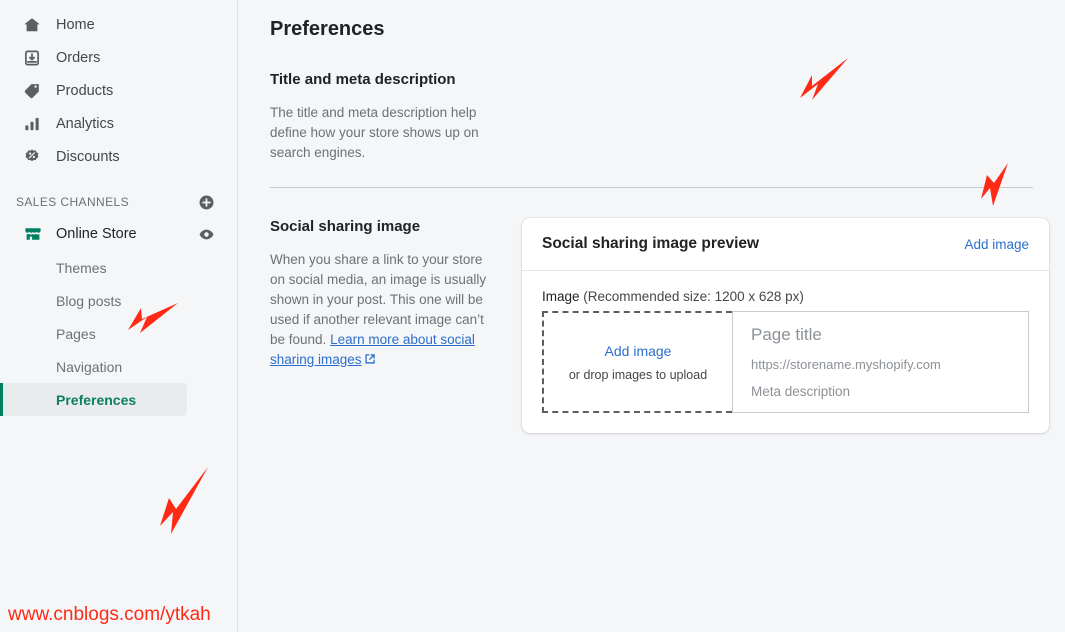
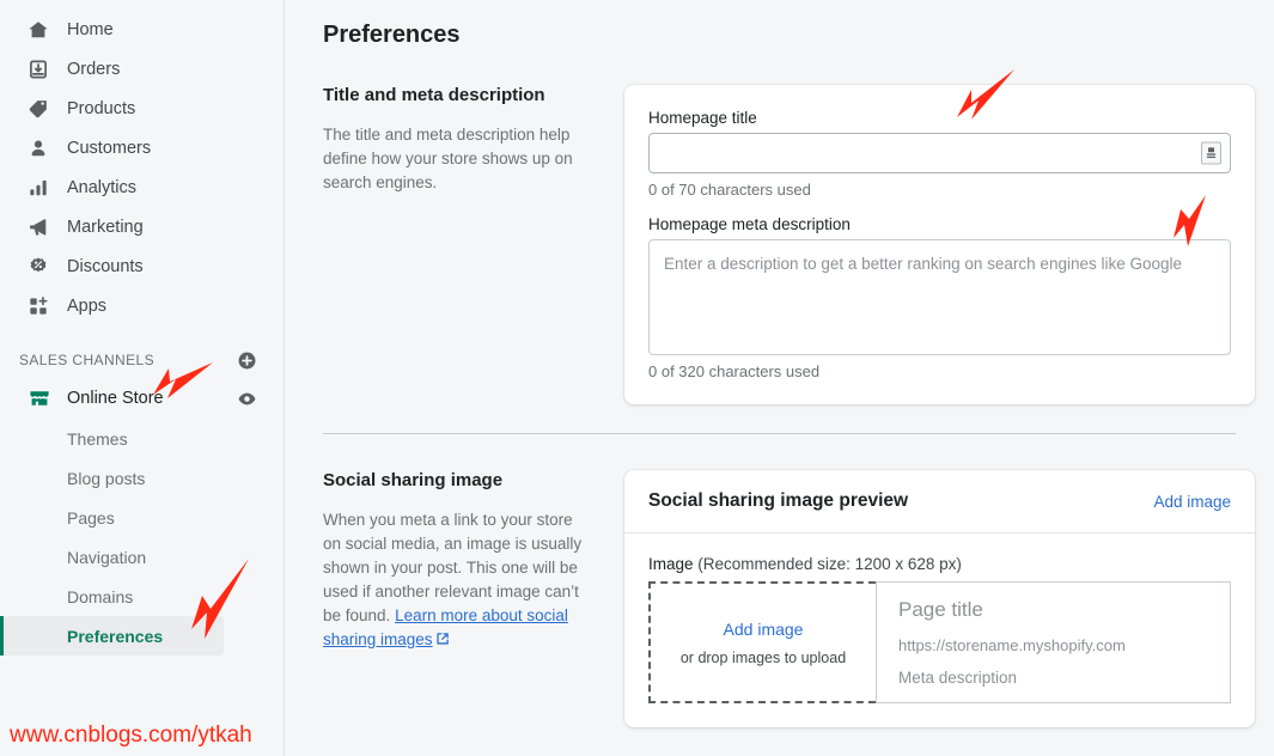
  Home
  Orders
  Products
+ Customers
  Analytics
+ Marketing
  Discounts
+ Apps
  SALES CHANNELS
  Online Store
  Themes
  Blog posts
  Pages
  Navigation
+ Domains
  Preferences
  www.cnblogs.com/ytkah
  Preferences
  Title and meta description
  The title and meta description help define how your store shows up on search engines.
+ Homepage title
+ 0 of 70 characters used
+ Homepage meta description
+ Enter a description to get a better ranking on search engines like Google
+ 0 of 320 characters used
  Social sharing image
- When you share a link to your store on social media, an image is usually shown in your post. This one will be used if another relevant image can’t be found. Learn more about social sharing images
+ When you meta a link to your store on social media, an image is usually shown in your post. This one will be used if another relevant image can’t be found. Learn more about social sharing images
  Social sharing image preview
  Add image
  Image (Recommended size: 1200 x 628 px)
  Add image
  or drop images to upload
  Page title
  https://storename.myshopify.com
  Meta description
